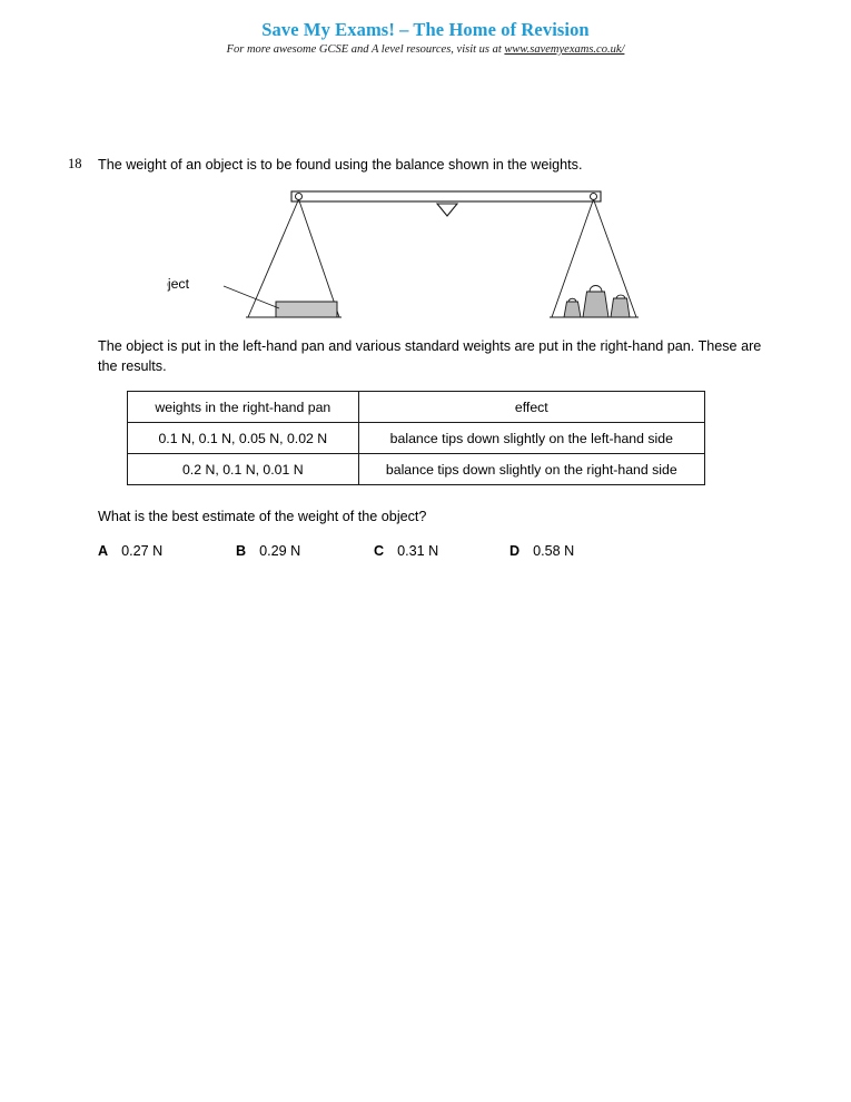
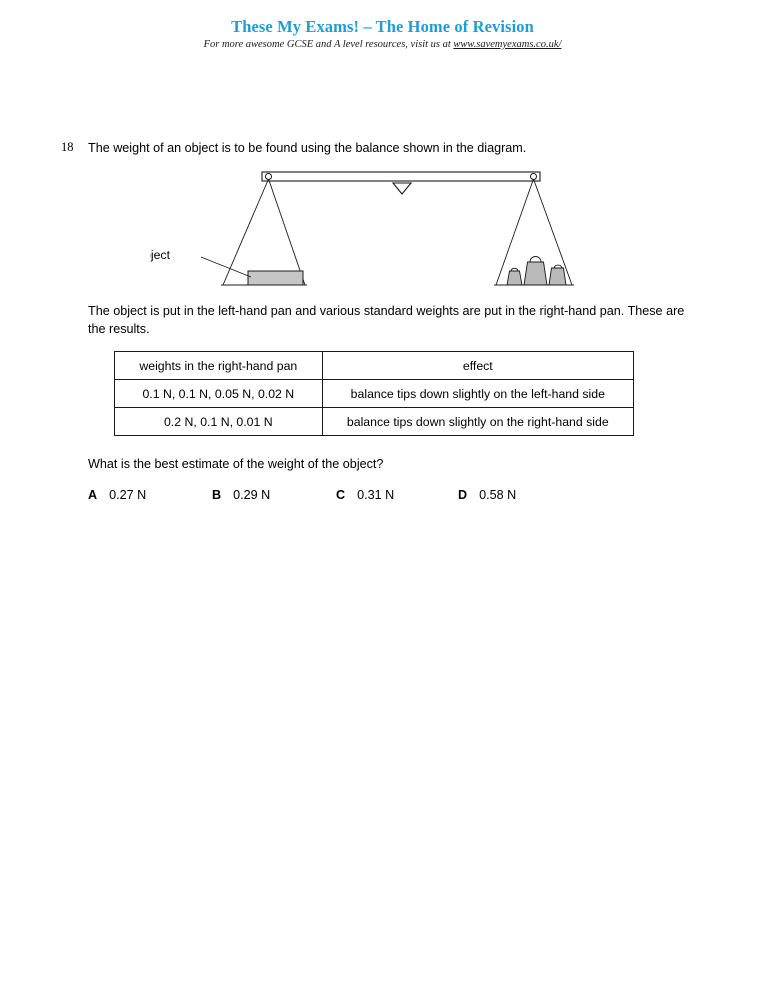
- Save My Exams! – The Home of Revision
+ These My Exams! – The Home of Revision
  For more awesome GCSE and A level resources, visit us at www.savemyexams.co.uk/
  18
- The weight of an object is to be found using the balance shown in the weights.
+ The weight of an object is to be found using the balance shown in the diagram.
  The object is put in the left-hand pan and various standard weights are put in the right-hand pan. These are the results.
  weights in the right-hand pan	effect
  0.1 N, 0.1 N, 0.05 N, 0.02 N	balance tips down slightly on the left-hand side
  0.2 N, 0.1 N, 0.01 N	balance tips down slightly on the right-hand side
  What is the best estimate of the weight of the object?
  A 0.27 N
  B 0.29 N
  C 0.31 N
  D 0.58 N
